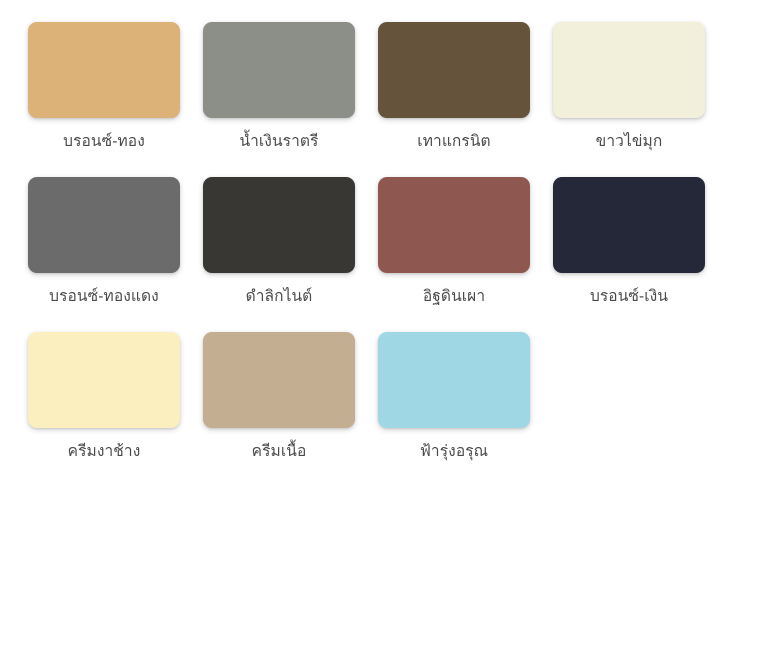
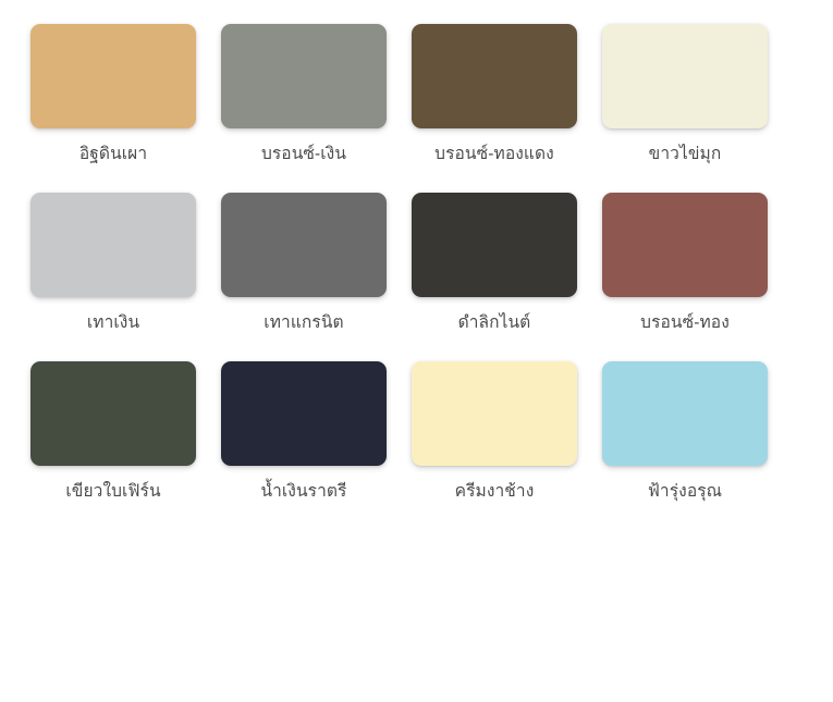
- บรอนซ์-ทอง
+ อิฐดินเผา
- น้ำเงินราตรี
+ บรอนซ์-เงิน
- เทาแกรนิต
+ บรอนซ์-ทองแดง
  ขาวไข่มุก
+ เทาเงิน
- บรอนซ์-ทองแดง
+ เทาแกรนิต
  ดำลิกไนต์
- อิฐดินเผา
+ บรอนซ์-ทอง
+ เขียวใบเฟิร์น
- บรอนซ์-เงิน
+ น้ำเงินราตรี
  ครีมงาช้าง
- ครีมเนื้อ
  ฟ้ารุ่งอรุณ
